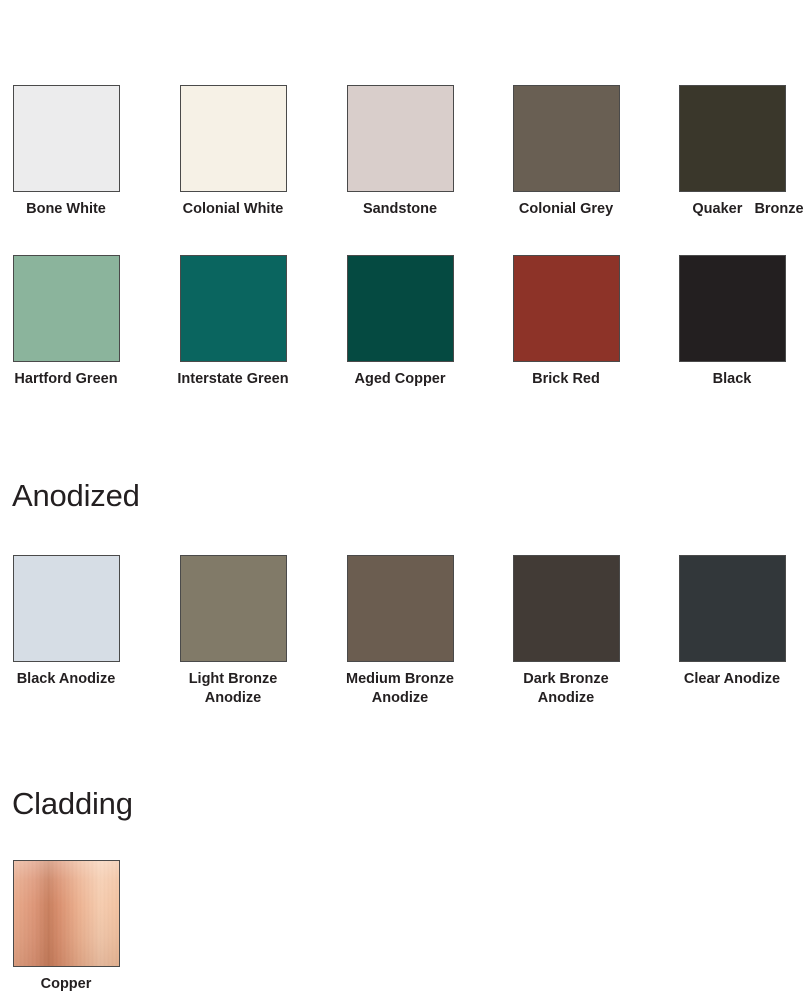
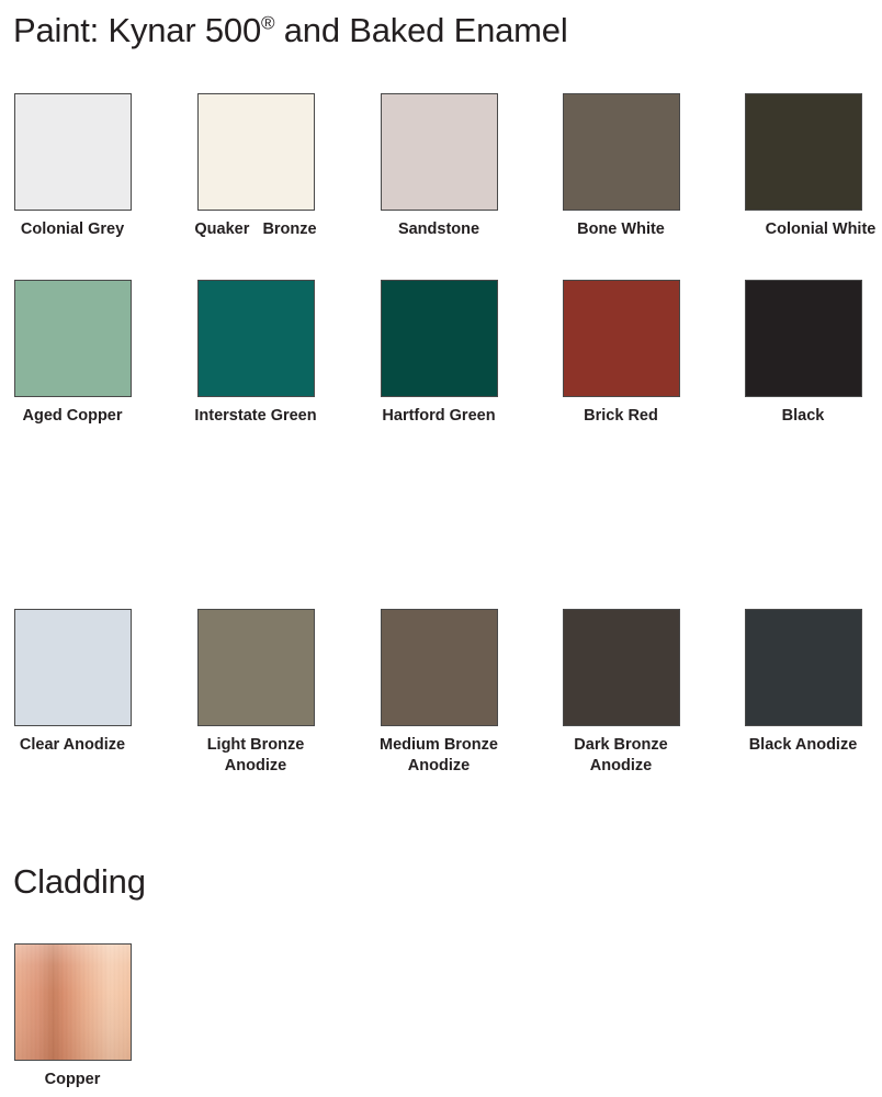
+ Paint: Kynar 500® and Baked Enamel
- Bone White
+ Colonial Grey
- Colonial White
+ Quaker Bronze
  Sandstone
- Colonial Grey
+ Bone White
- Quaker Bronze
+ Colonial White
- Hartford Green
+ Aged Copper
  Interstate Green
- Aged Copper
+ Hartford Green
  Brick Red
  Black
- Anodized
- Black Anodize
+ Clear Anodize
  Light Bronze
  Anodize
  Medium Bronze
  Anodize
  Dark Bronze
  Anodize
- Clear Anodize
+ Black Anodize
  Cladding
  Copper
